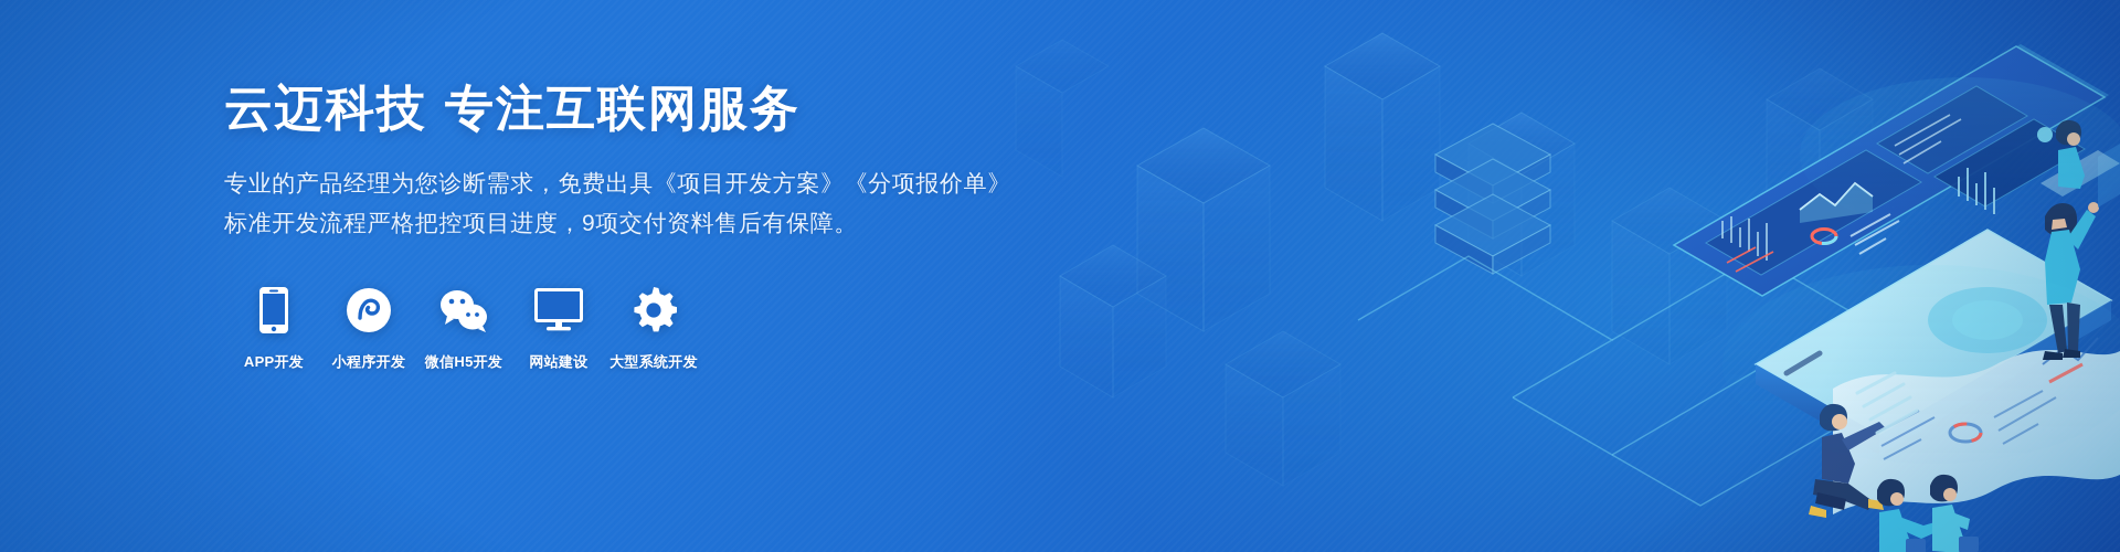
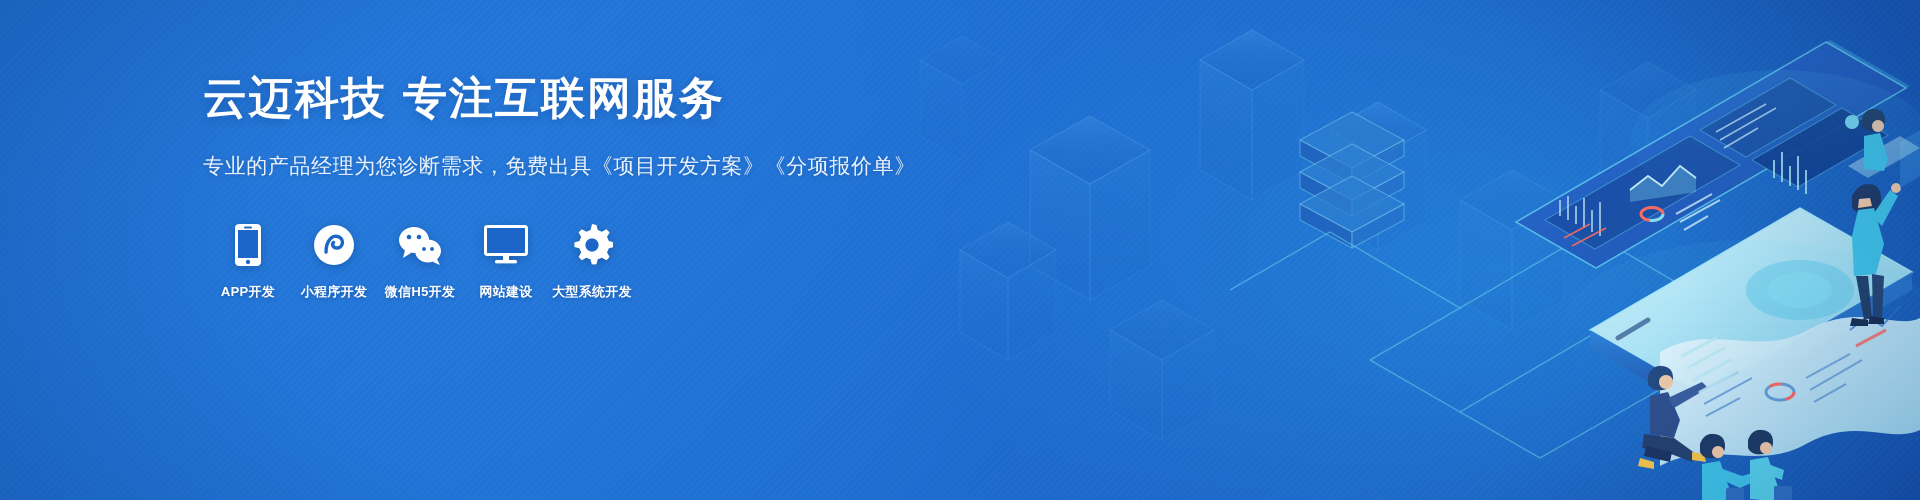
  云迈科技 专注互联网服务
  专业的产品经理为您诊断需求，免费出具《项目开发方案》《分项报价单》
- 标准开发流程严格把控项目进度，9项交付资料售后有保障。
  APP开发
  小程序开发
  微信H5开发
  网站建设
  大型系统开发
